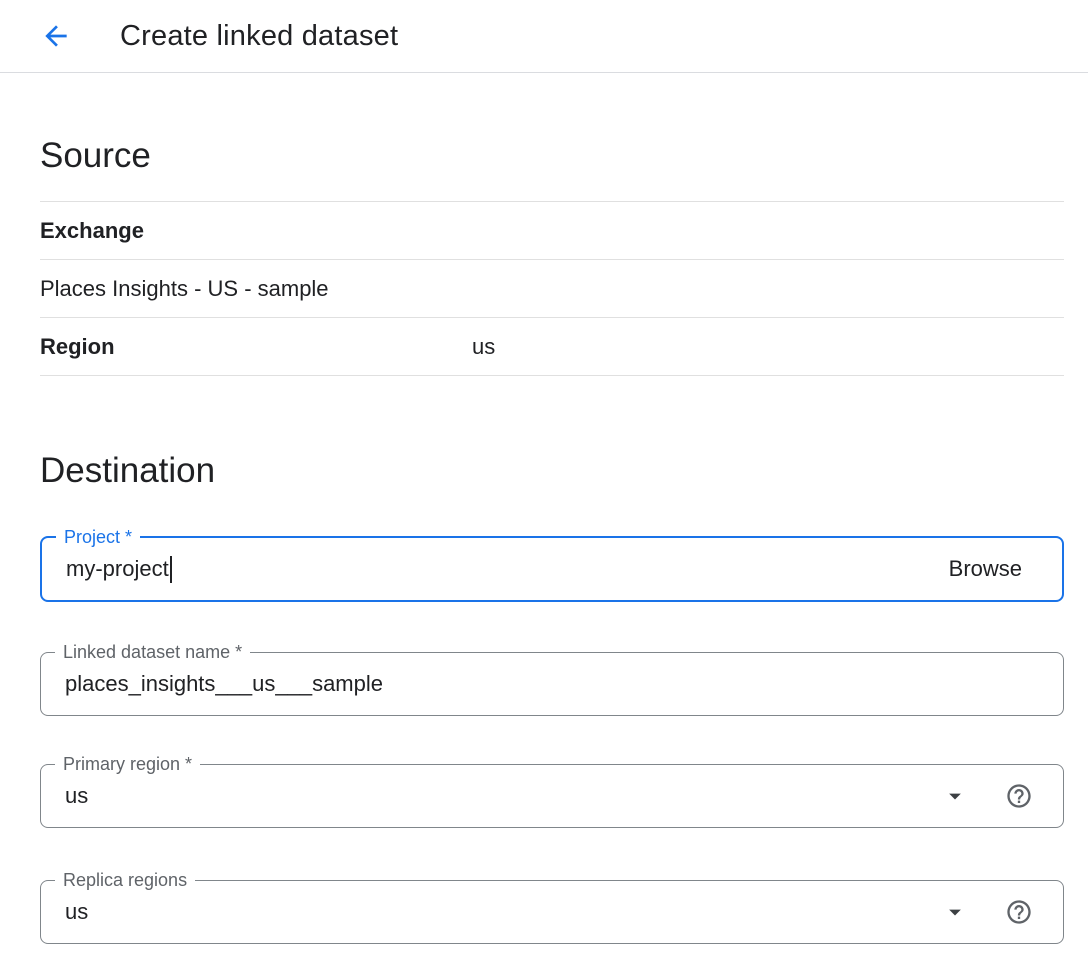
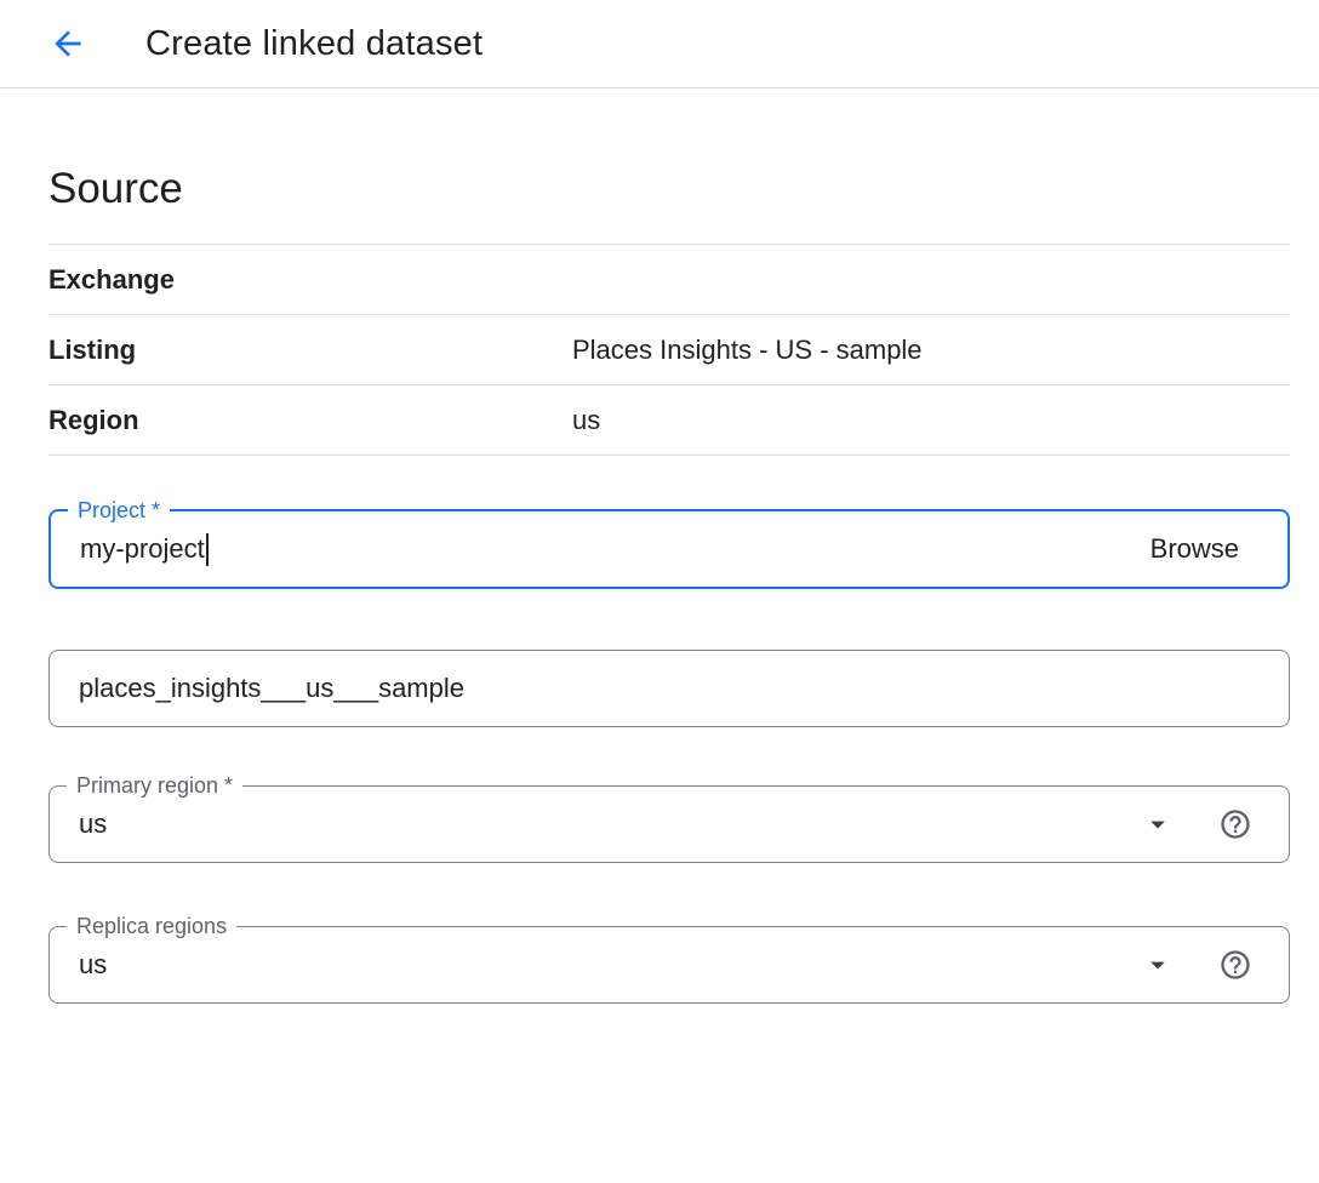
  Create linked dataset
  Source
  Exchange
+ Listing
  Places Insights - US - sample
  Region
  us
- Destination
  Project *
  my-project
  Browse
- Linked dataset name *
  places_insights___us___sample
  Primary region *
  us
  Replica regions
  us
